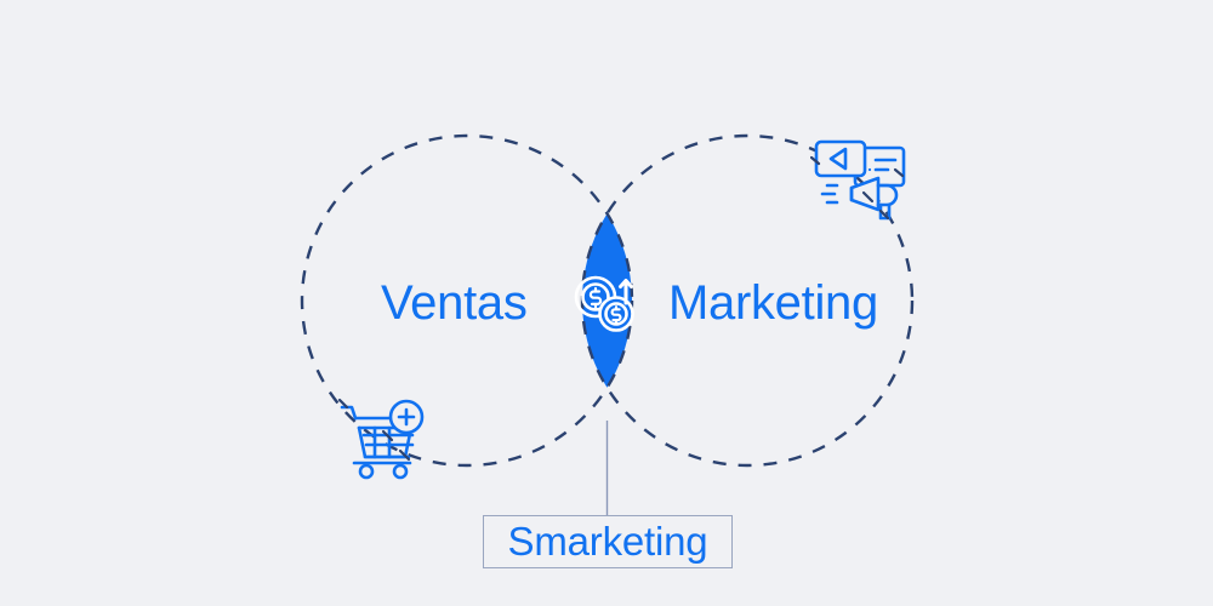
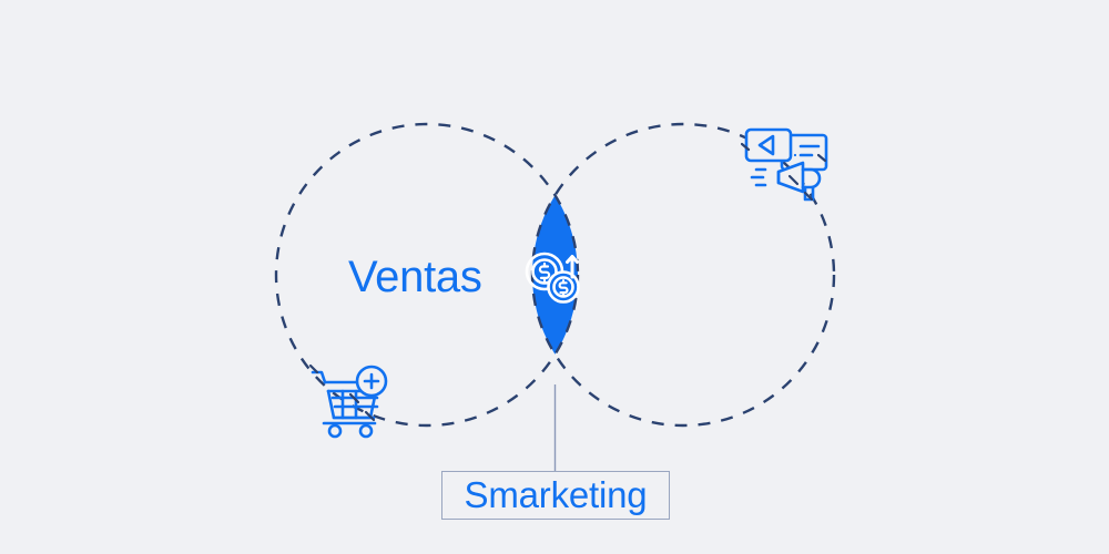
  Ventas
- Marketing
  Smarketing
